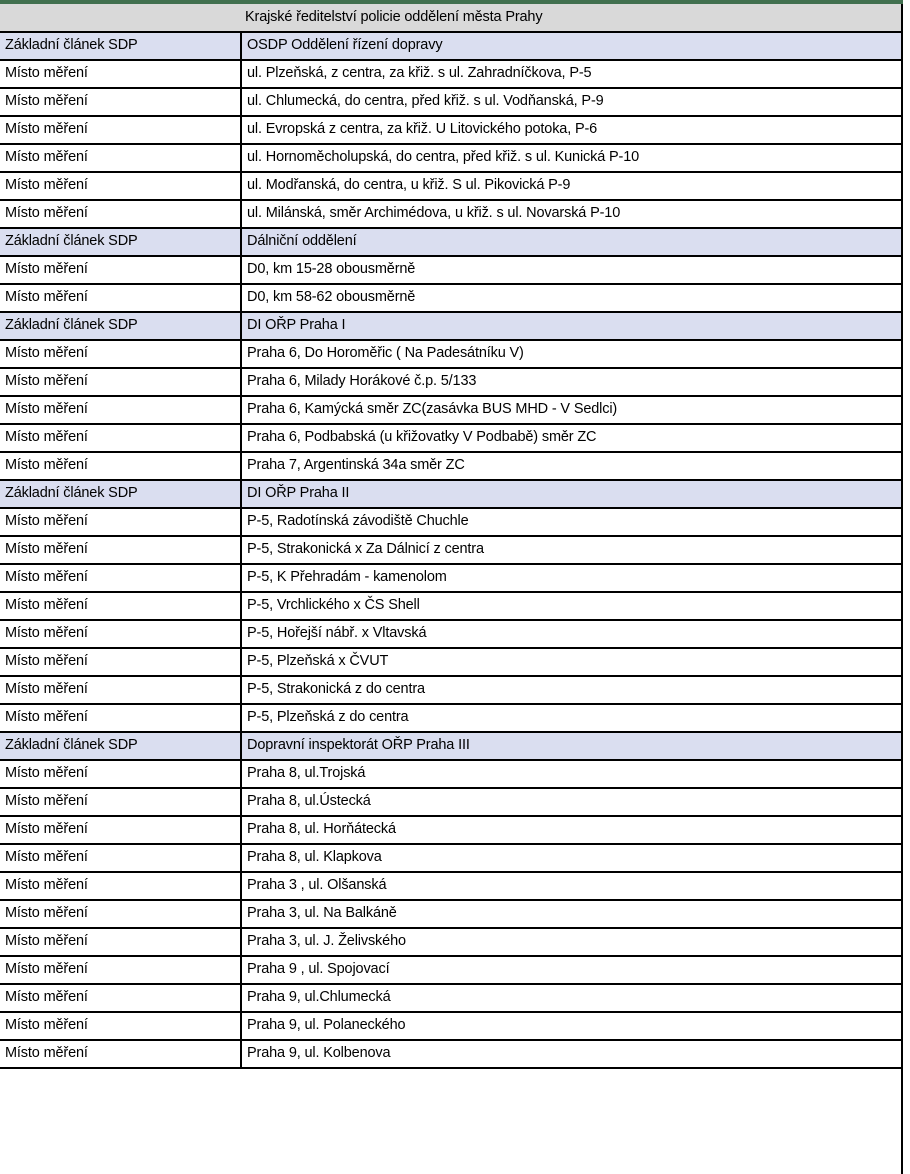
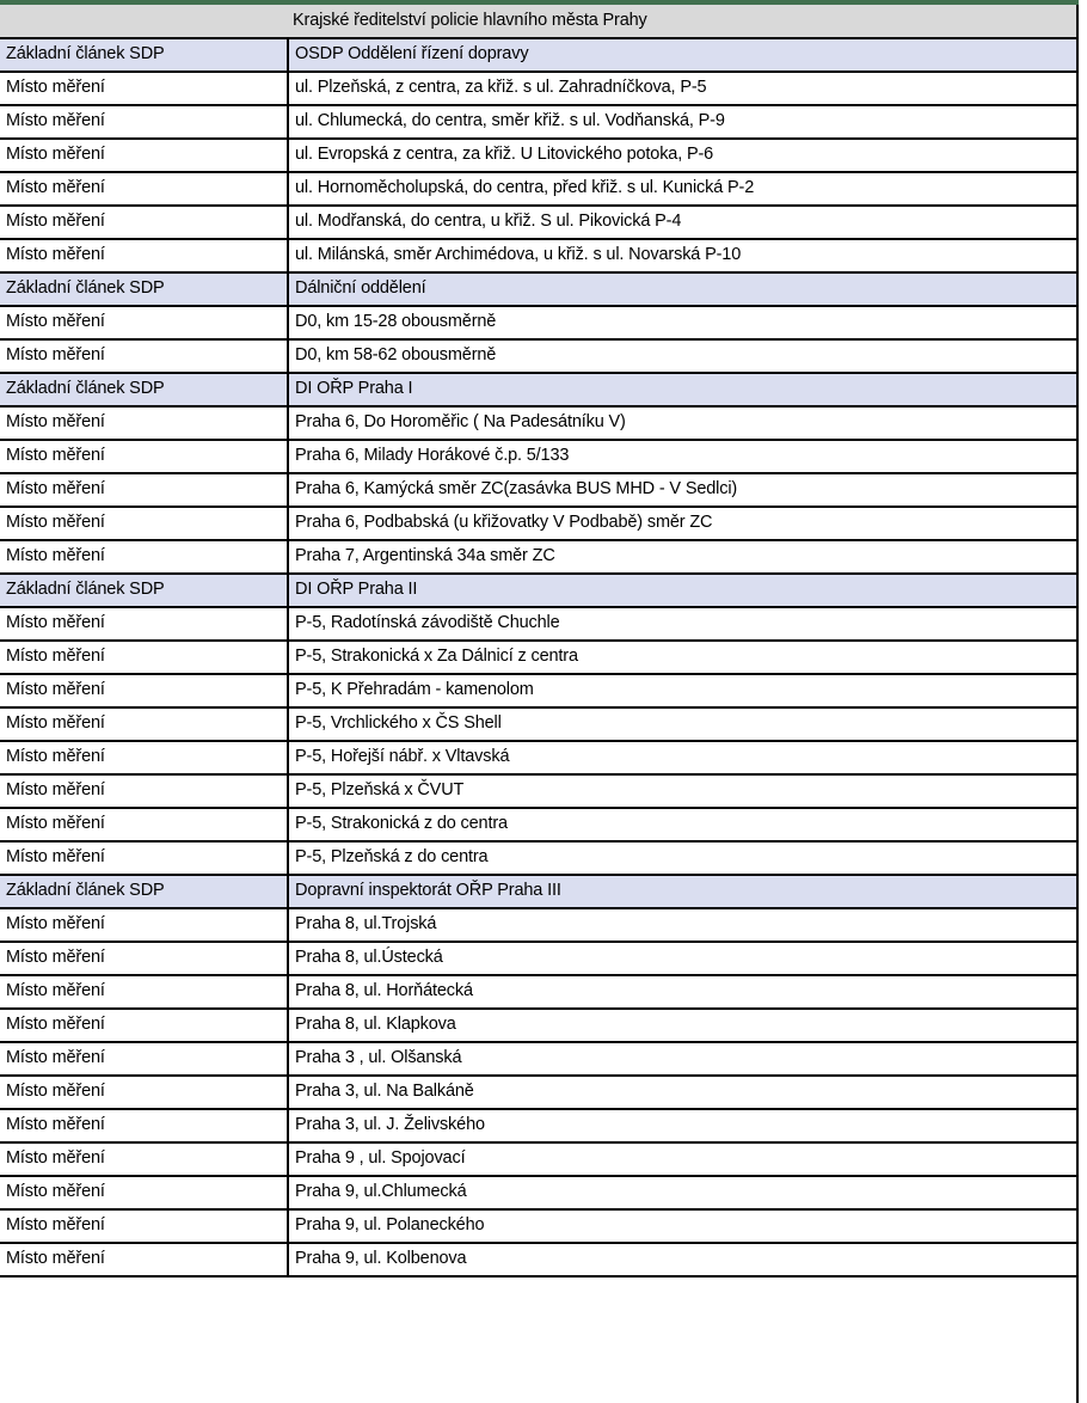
- Krajské ředitelství policie oddělení města Prahy
+ Krajské ředitelství policie hlavního města Prahy
  Základní článek SDP	OSDP Oddělení řízení dopravy
  Místo měření	ul. Plzeňská, z centra, za křiž. s ul. Zahradníčkova, P-5
- Místo měření	ul. Chlumecká, do centra, před křiž. s ul. Vodňanská, P-9
+ Místo měření	ul. Chlumecká, do centra, směr křiž. s ul. Vodňanská, P-9
  Místo měření	ul. Evropská z centra, za křiž. U Litovického potoka, P-6
- Místo měření	ul. Hornoměcholupská, do centra, před křiž. s ul. Kunická P-10
+ Místo měření	ul. Hornoměcholupská, do centra, před křiž. s ul. Kunická P-2
- Místo měření	ul. Modřanská, do centra, u křiž. S ul. Pikovická P-9
+ Místo měření	ul. Modřanská, do centra, u křiž. S ul. Pikovická P-4
  Místo měření	ul. Milánská, směr Archimédova, u křiž. s ul. Novarská P-10
  Základní článek SDP	Dálniční oddělení
  Místo měření	D0, km 15-28 obousměrně
  Místo měření	D0, km 58-62 obousměrně
  Základní článek SDP	DI OŘP Praha I
  Místo měření	Praha 6, Do Horoměřic ( Na Padesátníku V)
  Místo měření	Praha 6, Milady Horákové č.p. 5/133
  Místo měření	Praha 6, Kamýcká směr ZC(zasávka BUS MHD - V Sedlci)
  Místo měření	Praha 6, Podbabská (u křižovatky V Podbabě) směr ZC
  Místo měření	Praha 7, Argentinská 34a směr ZC
  Základní článek SDP	DI OŘP Praha II
  Místo měření	P-5, Radotínská závodiště Chuchle
  Místo měření	P-5, Strakonická x Za Dálnicí z centra
  Místo měření	P-5, K Přehradám - kamenolom
  Místo měření	P-5, Vrchlického x ČS Shell
  Místo měření	P-5, Hořejší nábř. x Vltavská
  Místo měření	P-5, Plzeňská x ČVUT
  Místo měření	P-5, Strakonická z do centra
  Místo měření	P-5, Plzeňská z do centra
  Základní článek SDP	Dopravní inspektorát OŘP Praha III
  Místo měření	Praha 8, ul.Trojská
  Místo měření	Praha 8, ul.Ústecká
  Místo měření	Praha 8, ul. Horňátecká
  Místo měření	Praha 8, ul. Klapkova
  Místo měření	Praha 3 , ul. Olšanská
  Místo měření	Praha 3, ul. Na Balkáně
  Místo měření	Praha 3, ul. J. Želivského
  Místo měření	Praha 9 , ul. Spojovací
  Místo měření	Praha 9, ul.Chlumecká
  Místo měření	Praha 9, ul. Polaneckého
  Místo měření	Praha 9, ul. Kolbenova
